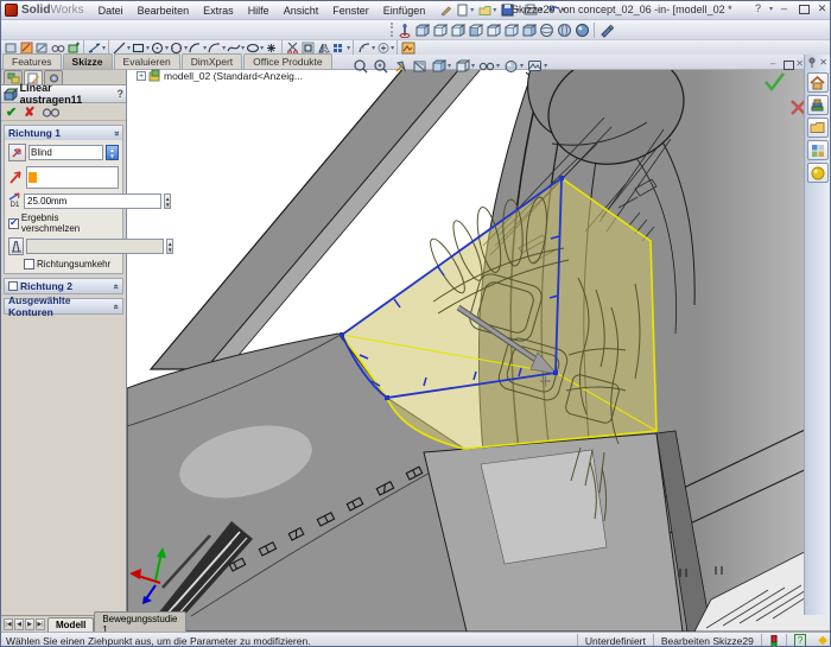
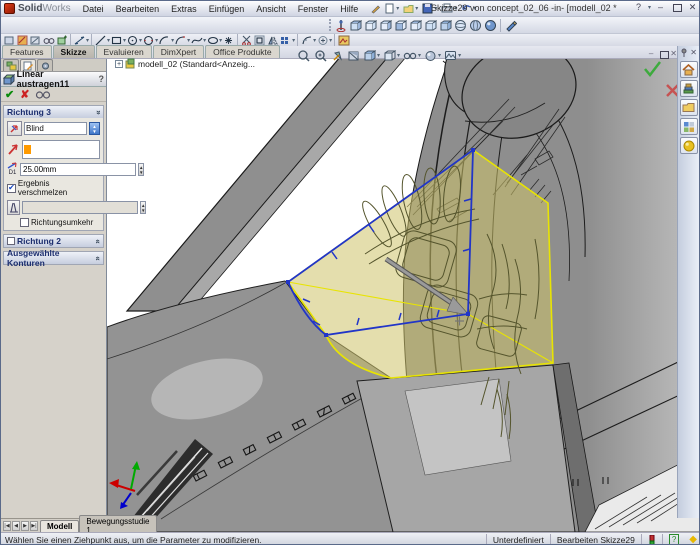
  SolidWorks
  Datei
  Bearbeiten
  Extras
- Hilfe
+ Einfügen
  Ansicht
  Fenster
- Einfügen
+ Hilfe
  Skizze29 von concept_02_06 -in- [modell_02 *
  ?
  –
  ✕
  Features
  Skizze
  Evaluieren
  DimXpert
  Office Produkte
  –
  ✕
  modell_02 (Standard<Anzeig...
  Linear austragen11
  ?
  ✔
  ✘
- Richtung 1
+ Richtung 3
  Blind
  25.00mm
  ✔
  Ergebnis verschmelzen
  Richtungsumkehr
  Richtung 2
  Ausgewählte Konturen
  ✕
  Modell
  Bewegungsstudie 1
  Wählen Sie einen Ziehpunkt aus, um die Parameter zu modifizieren.
  Unterdefiniert
  Bearbeiten Skizze29
  ?
  ◆
